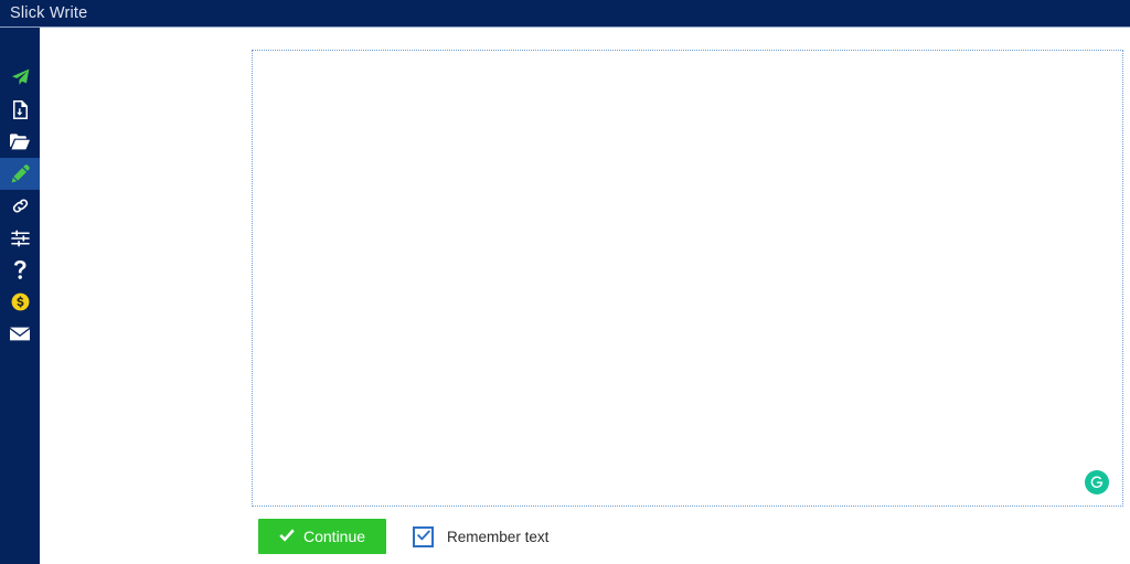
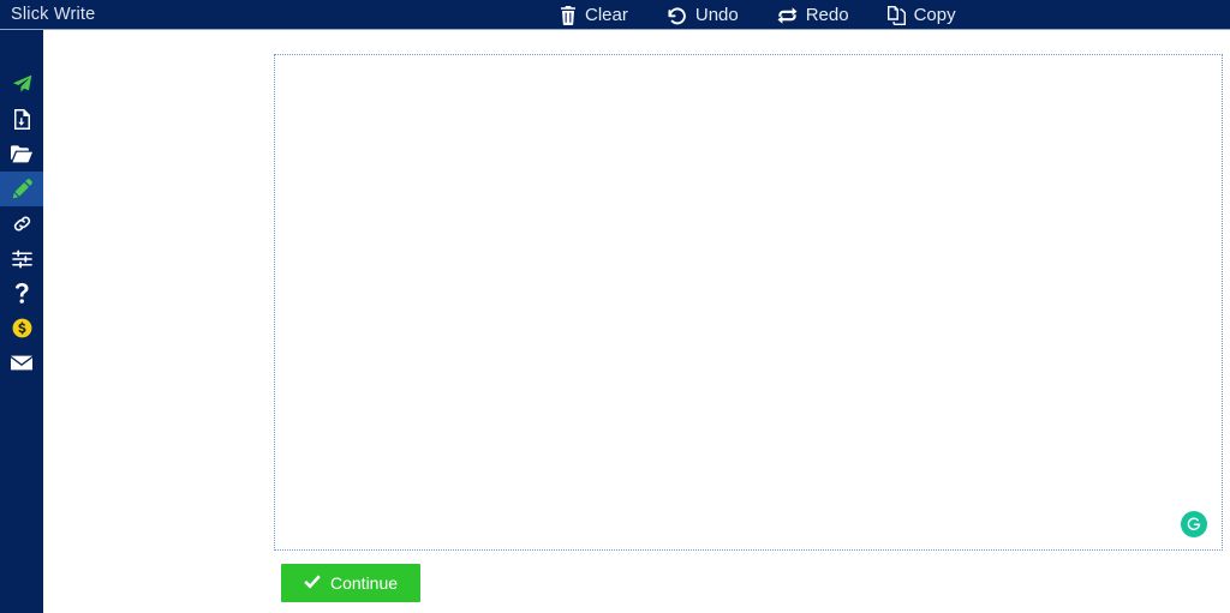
  Slick Write
+ Clear
+ Undo
+ Redo
+ Copy
  Continue
- Remember text
